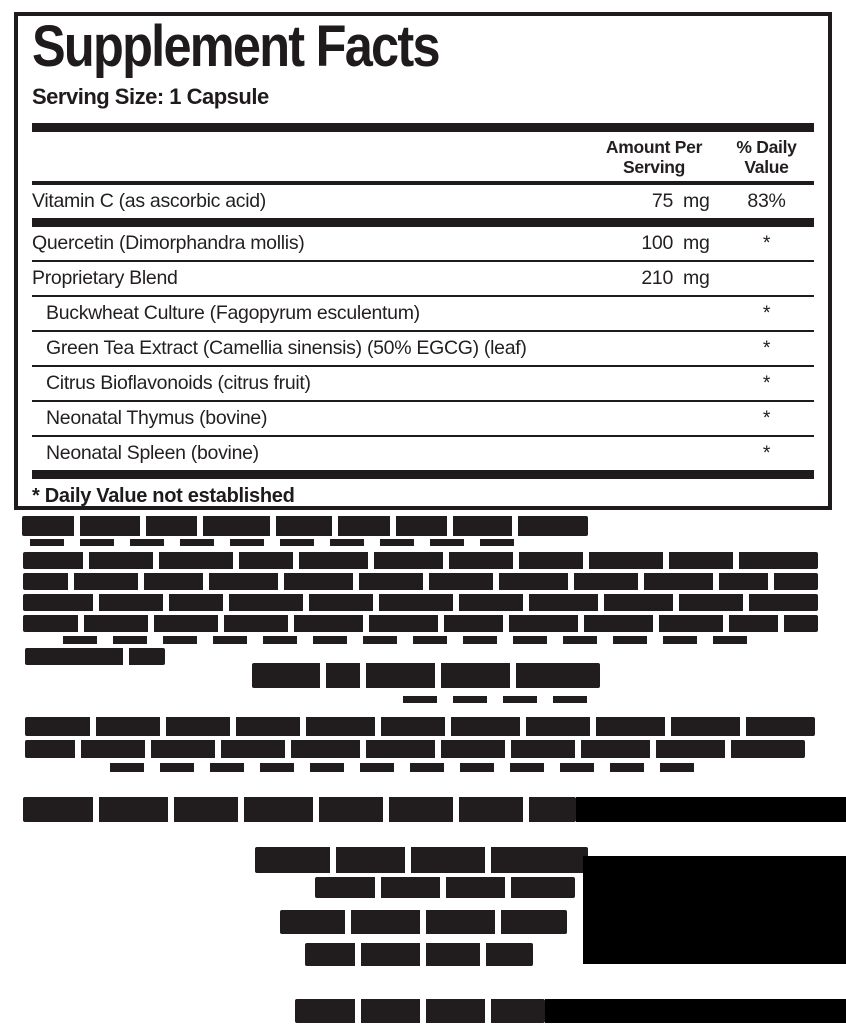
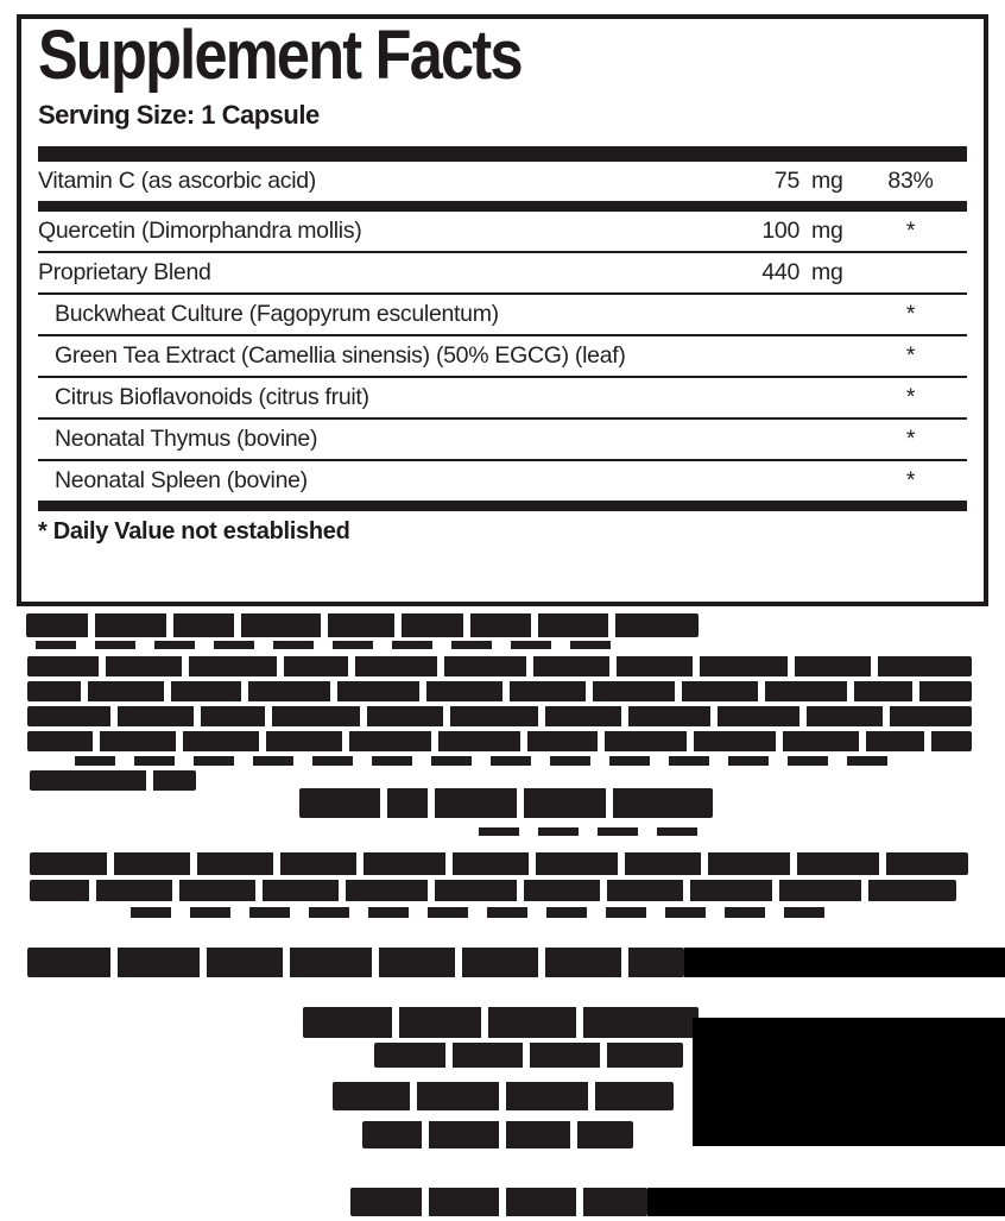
  Supplement Facts
  Serving Size: 1 Capsule
- Amount Per
- Serving
- % Daily
- Value
  Vitamin C (as ascorbic acid)
  75
  mg
  83%
  Quercetin (Dimorphandra mollis)
  100
  mg
  *
  Proprietary Blend
- 210
+ 440
  mg
  Buckwheat Culture (Fagopyrum esculentum)
  *
  Green Tea Extract (Camellia sinensis) (50% EGCG) (leaf)
  *
  Citrus Bioflavonoids (citrus fruit)
  *
  Neonatal Thymus (bovine)
  *
  Neonatal Spleen (bovine)
  *
  * Daily Value not established
